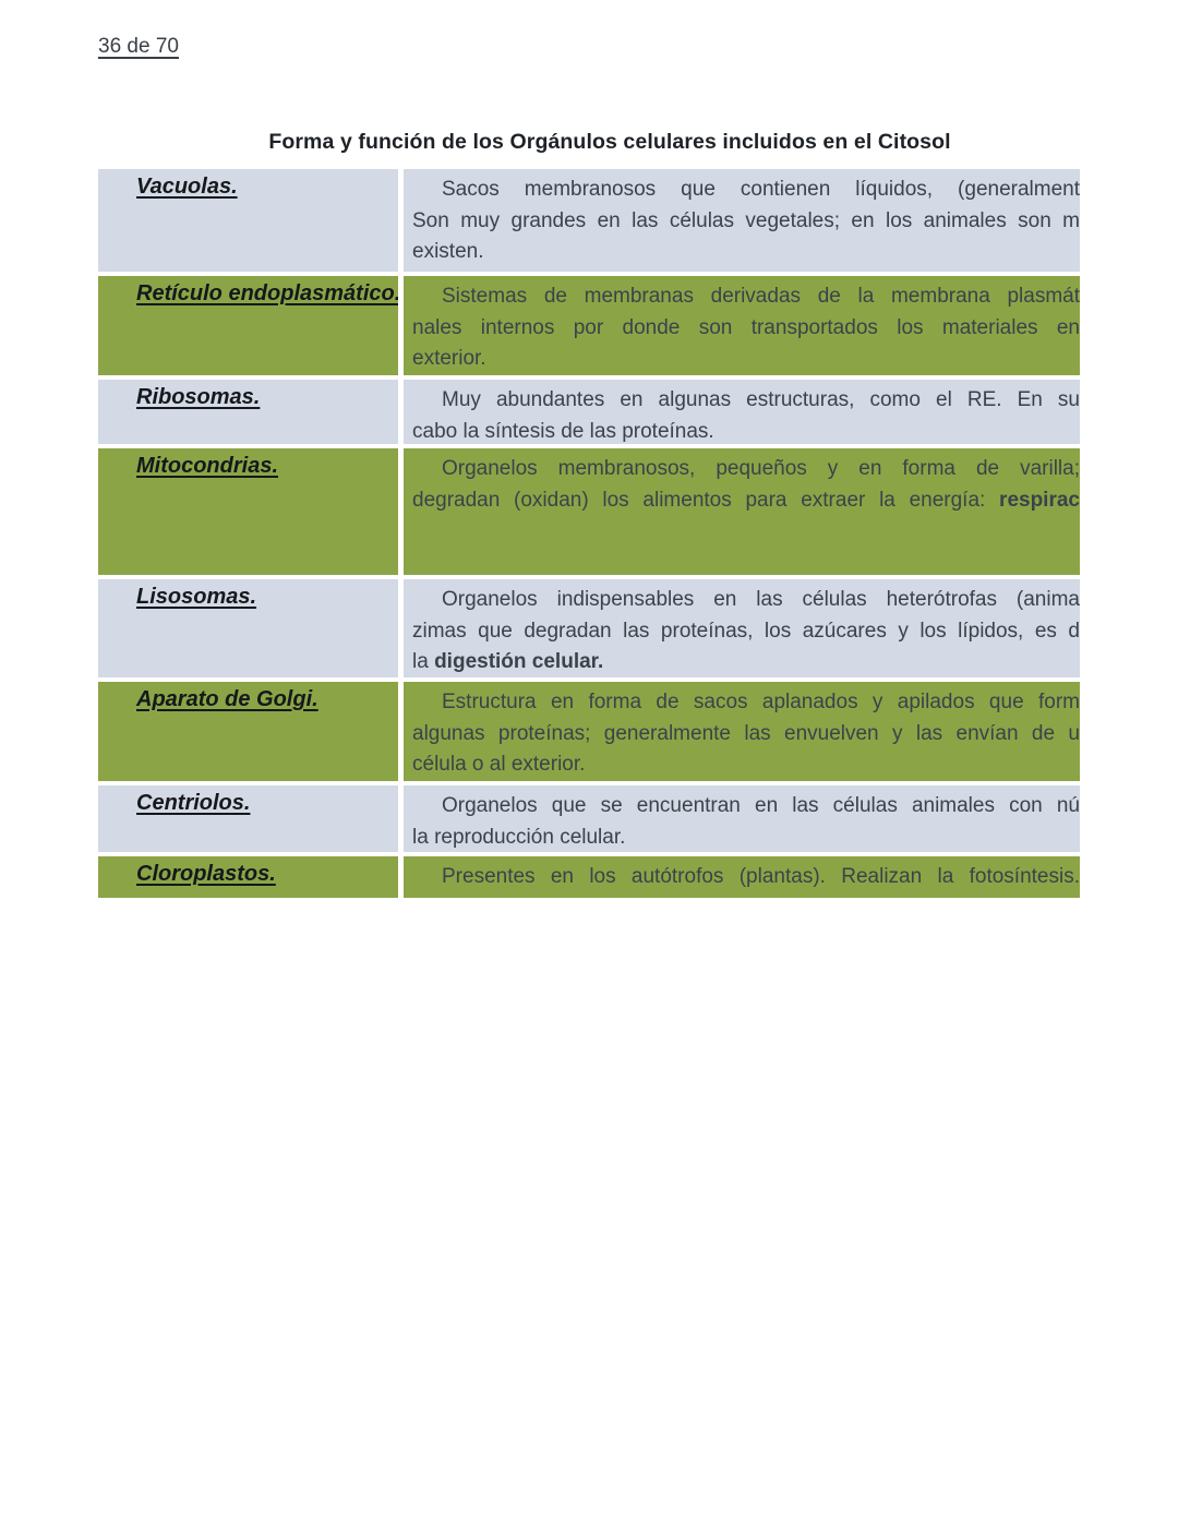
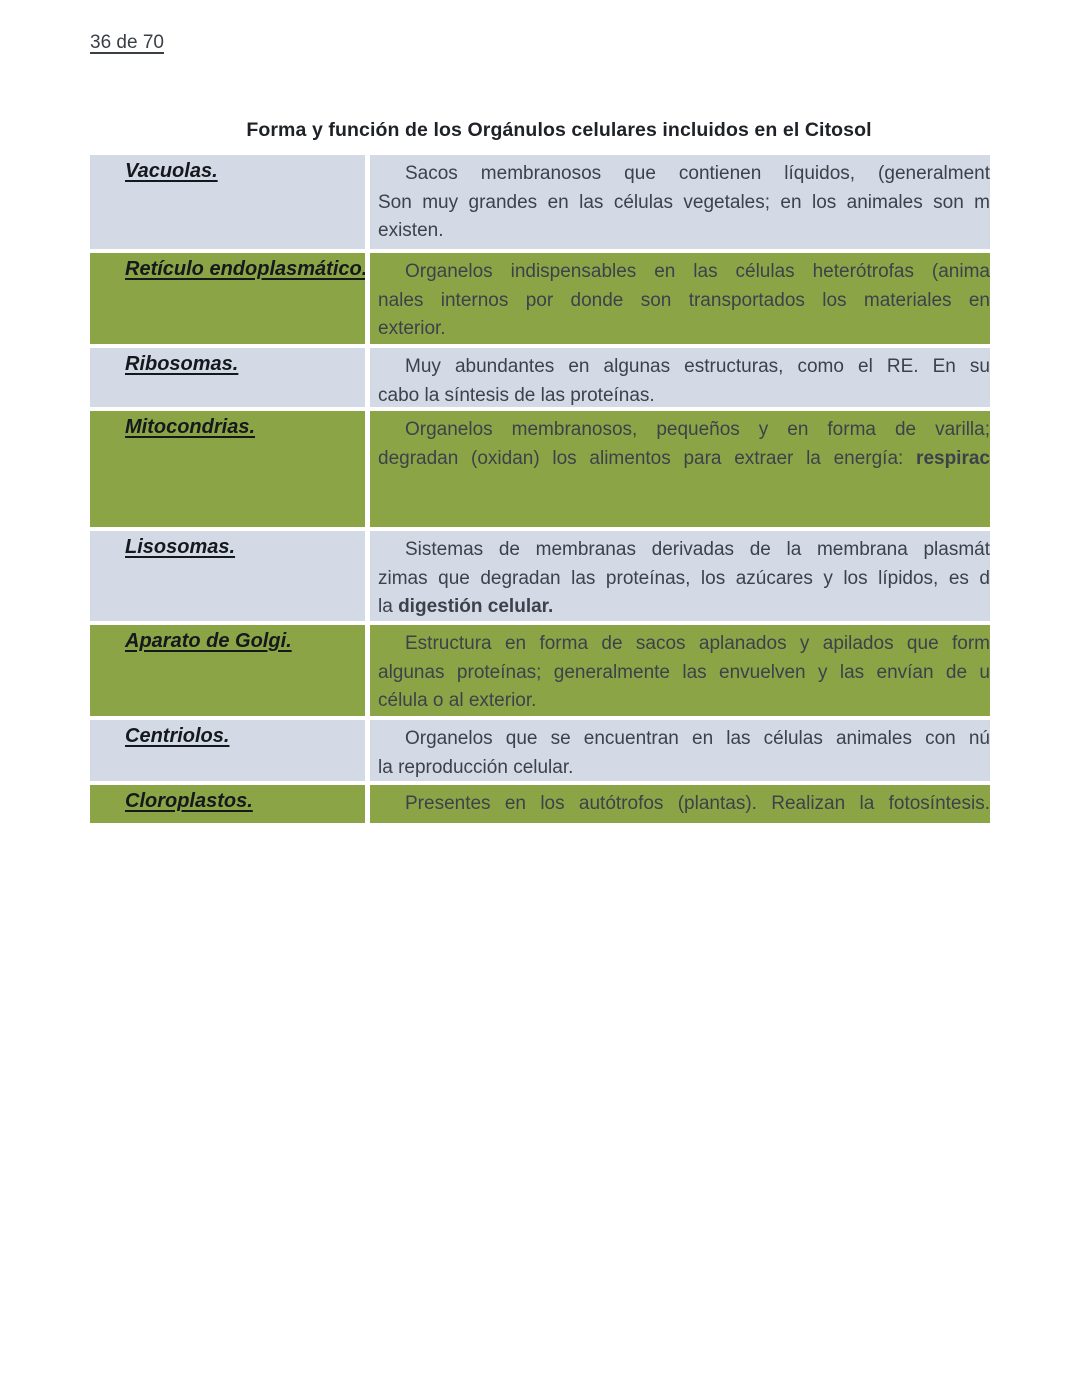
  36 de 70
  Forma y función de los Orgánulos celulares incluidos en el Citosol
  Vacuolas.
  Sacos membranosos que contienen líquidos, (generalment
  Son muy grandes en las células vegetales; en los animales son m
  existen.
  Retículo endoplasmático.
- Sistemas de membranas derivadas de la membrana plasmát
+ Organelos indispensables en las células heterótrofas (anima
  nales internos por donde son transportados los materiales en
  exterior.
  Ribosomas.
  Muy abundantes en algunas estructuras, como el RE. En su
  cabo la síntesis de las proteínas.
  Mitocondrias.
  Organelos membranosos, pequeños y en forma de varilla;
  degradan (oxidan) los alimentos para extraer la energía: respirac
  Lisosomas.
- Organelos indispensables en las células heterótrofas (anima
+ Sistemas de membranas derivadas de la membrana plasmát
  zimas que degradan las proteínas, los azúcares y los lípidos, es d
  la digestión celular.
  Aparato de Golgi.
  Estructura en forma de sacos aplanados y apilados que form
  algunas proteínas; generalmente las envuelven y las envían de u
  célula o al exterior.
  Centriolos.
  Organelos que se encuentran en las células animales con nú
  la reproducción celular.
  Cloroplastos.
  Presentes en los autótrofos (plantas). Realizan la fotosíntesis.
